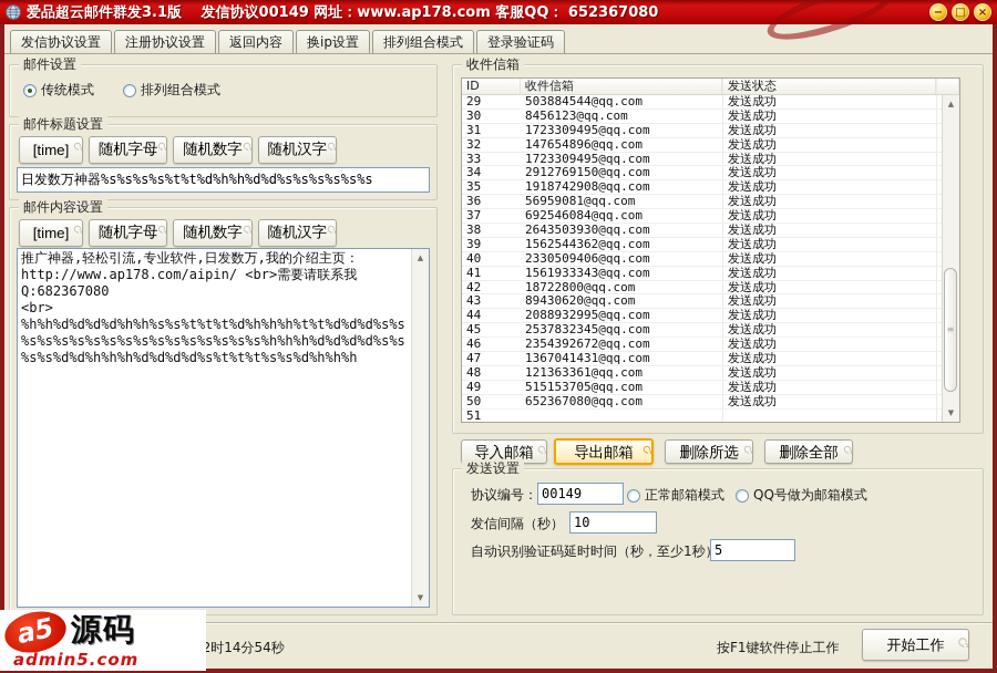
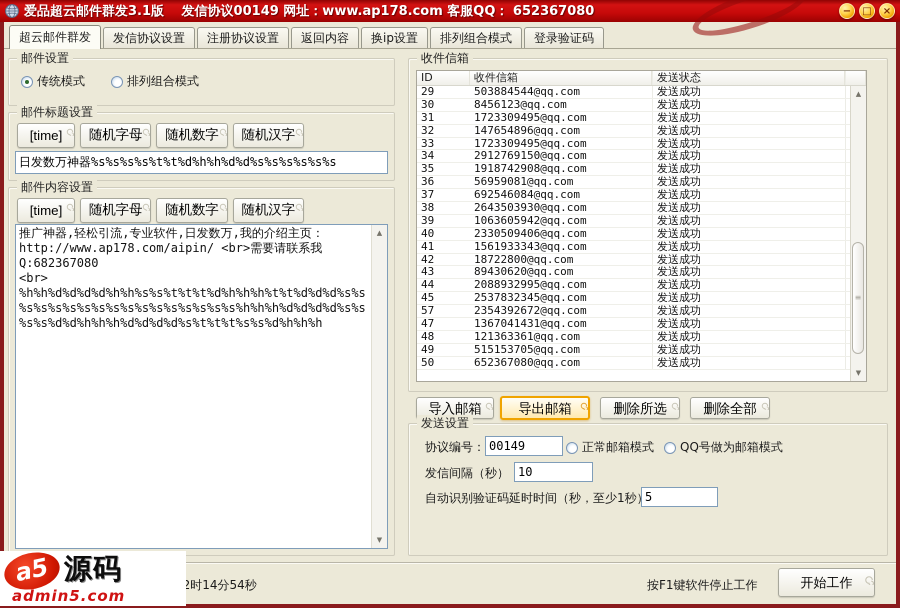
  爱品超云邮件群发3.1版 发信协议00149 网址：www.ap178.com 客服QQ： 652367080
  −
  □
  ×
+ 超云邮件群发
  发信协议设置
  注册协议设置
  返回内容
  换ip设置
  排列组合模式
  登录验证码
  邮件设置
  传统模式
  排列组合模式
  邮件标题设置
  [time]
  随机字母
  随机数字
  随机汉字
  日发数万神器%s%s%s%s%t%t%d%h%h%d%d%s%s%s%s%s%s
  邮件内容设置
  [time]
  随机字母
  随机数字
  随机汉字
  推广神器,轻松引流,专业软件,日发数万,我的介绍主页：
  ▲
  ▼
  收件信箱
  ID
  收件信箱
  发送状态
  29
  503884544@qq.com
  发送成功
  30
  8456123@qq.com
  发送成功
  31
  1723309495@qq.com
  发送成功
  32
  147654896@qq.com
  发送成功
  33
  1723309495@qq.com
  发送成功
  34
  2912769150@qq.com
  发送成功
  35
  1918742908@qq.com
  发送成功
  36
  56959081@qq.com
  发送成功
  37
  692546084@qq.com
  发送成功
  38
  2643503930@qq.com
  发送成功
  39
- 1562544362@qq.com
+ 1063605942@qq.com
  发送成功
  40
  2330509406@qq.com
  发送成功
  41
  1561933343@qq.com
  发送成功
  42
  18722800@qq.com
  发送成功
  43
  89430620@qq.com
  发送成功
  44
  2088932995@qq.com
  发送成功
  45
  2537832345@qq.com
  发送成功
- 46
+ 57
  2354392672@qq.com
  发送成功
  47
  1367041431@qq.com
  发送成功
  48
  121363361@qq.com
  发送成功
  49
  515153705@qq.com
  发送成功
  50
  652367080@qq.com
  发送成功
- 51
  ▲
  ≡
  ▼
  导入邮箱
  导出邮箱
  删除所选
  删除全部
  发送设置
  协议编号：
  00149
  正常邮箱模式
  QQ号做为邮箱模式
  发信间隔（秒）
  10
  自动识别验证码延时时间（秒，至少1秒
  5
  2时14分54秒
  按F1键软件停止工作
  开始工作
  源码
  admin5.com
